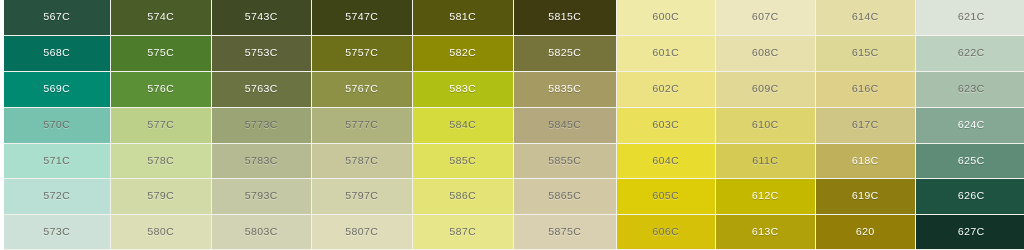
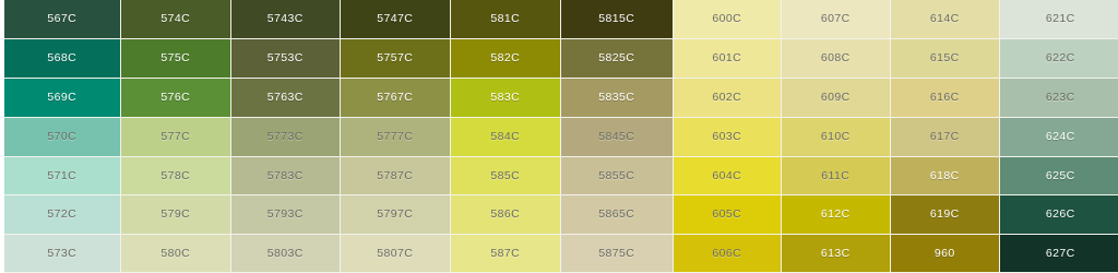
  567C
  574C
  5743C
  5747C
  581C
  5815C
  600C
  607C
  614C
  621C
  568C
  575C
  5753C
  5757C
  582C
  5825C
  601C
  608C
  615C
  622C
  569C
  576C
  5763C
  5767C
  583C
  5835C
  602C
  609C
  616C
  623C
  570C
  577C
  5773C
  5777C
  584C
  5845C
  603C
  610C
  617C
  624C
  571C
  578C
  5783C
  5787C
  585C
  5855C
  604C
  611C
  618C
  625C
  572C
  579C
  5793C
  5797C
  586C
  5865C
  605C
  612C
  619C
  626C
  573C
  580C
  5803C
  5807C
  587C
  5875C
  606C
  613C
- 620
+ 960
  627C
